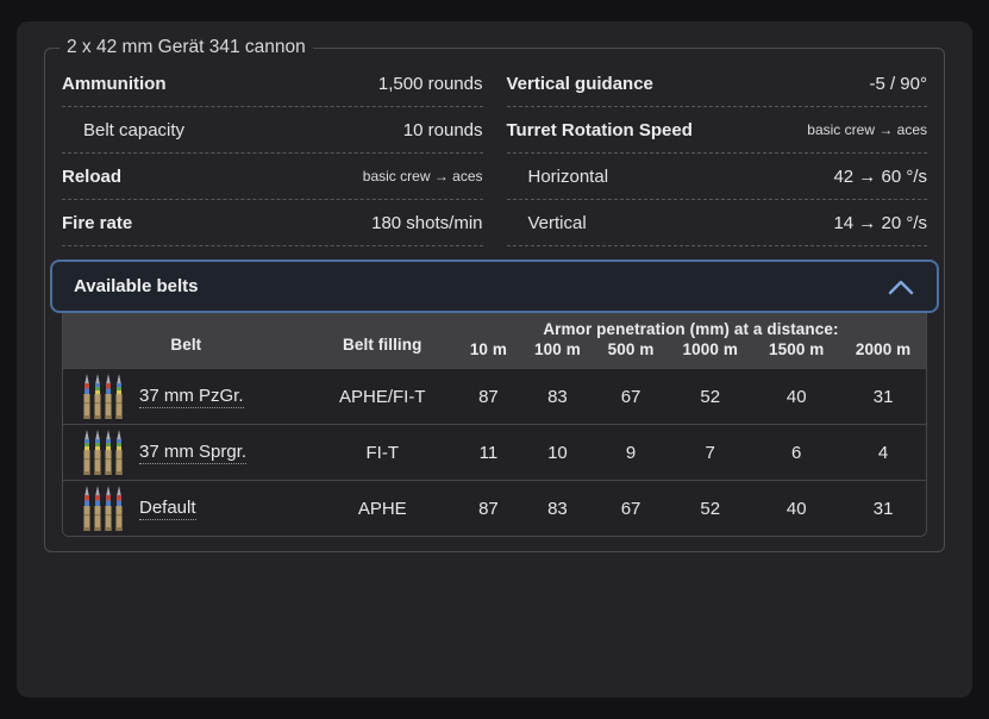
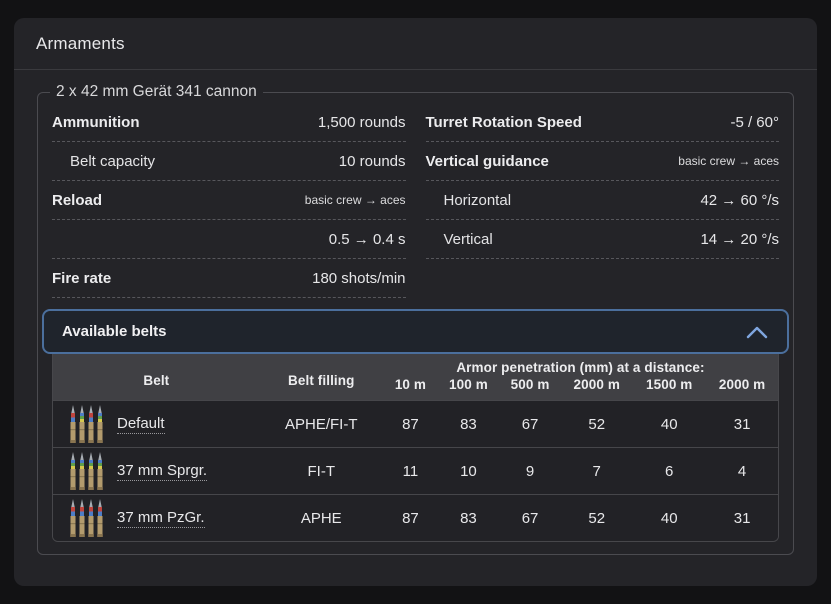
+ Armaments
  2 x 42 mm Gerät 341 cannon
  Ammunition
  1,500 rounds
  Belt capacity
  10 rounds
  Reload
  basic crew → aces
+ 0.5 → 0.4 s
  Fire rate
  180 shots/min
- Vertical guidance
+ Turret Rotation Speed
- -5 / 90°
+ -5 / 60°
- Turret Rotation Speed
+ Vertical guidance
  basic crew → aces
  Horizontal
  42 → 60 °/s
  Vertical
  14 → 20 °/s
  Available belts
  Belt	Belt filling	Armor penetration (mm) at a distance:
- 10 m	100 m	500 m	1000 m	1500 m	2000 m
+ 10 m	100 m	500 m	2000 m	1500 m	2000 m
- 37 mm PzGr.	APHE/FI-T	87	83	67	52	40	31
+ Default	APHE/FI-T	87	83	67	52	40	31
  37 mm Sprgr.	FI-T	11	10	9	7	6	4
- Default	APHE	87	83	67	52	40	31
+ 37 mm PzGr.	APHE	87	83	67	52	40	31
